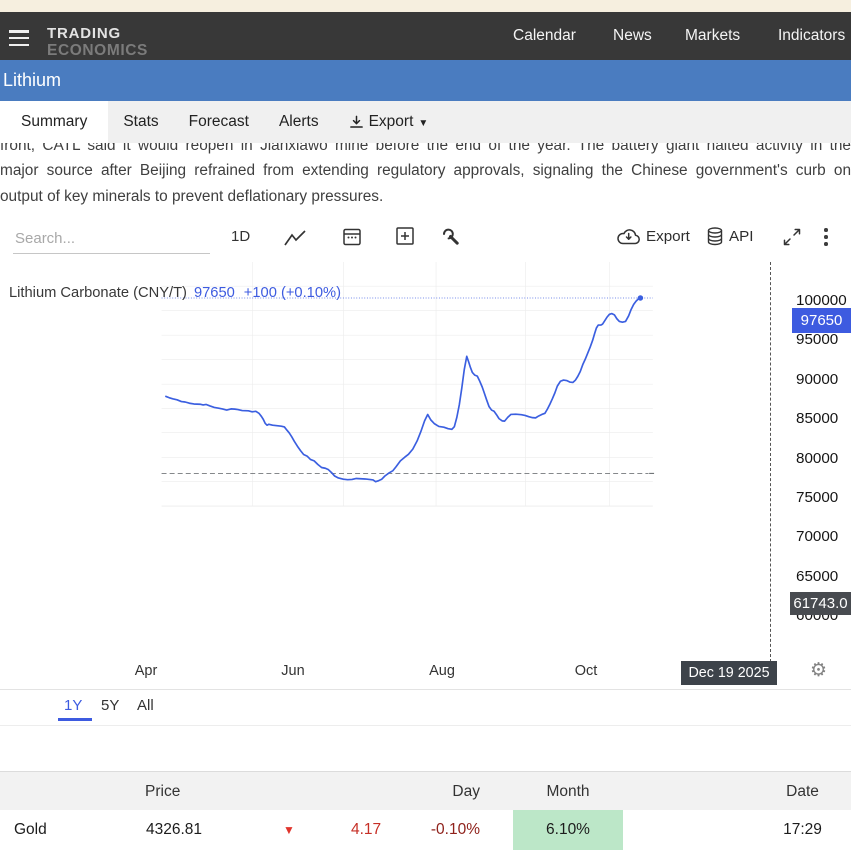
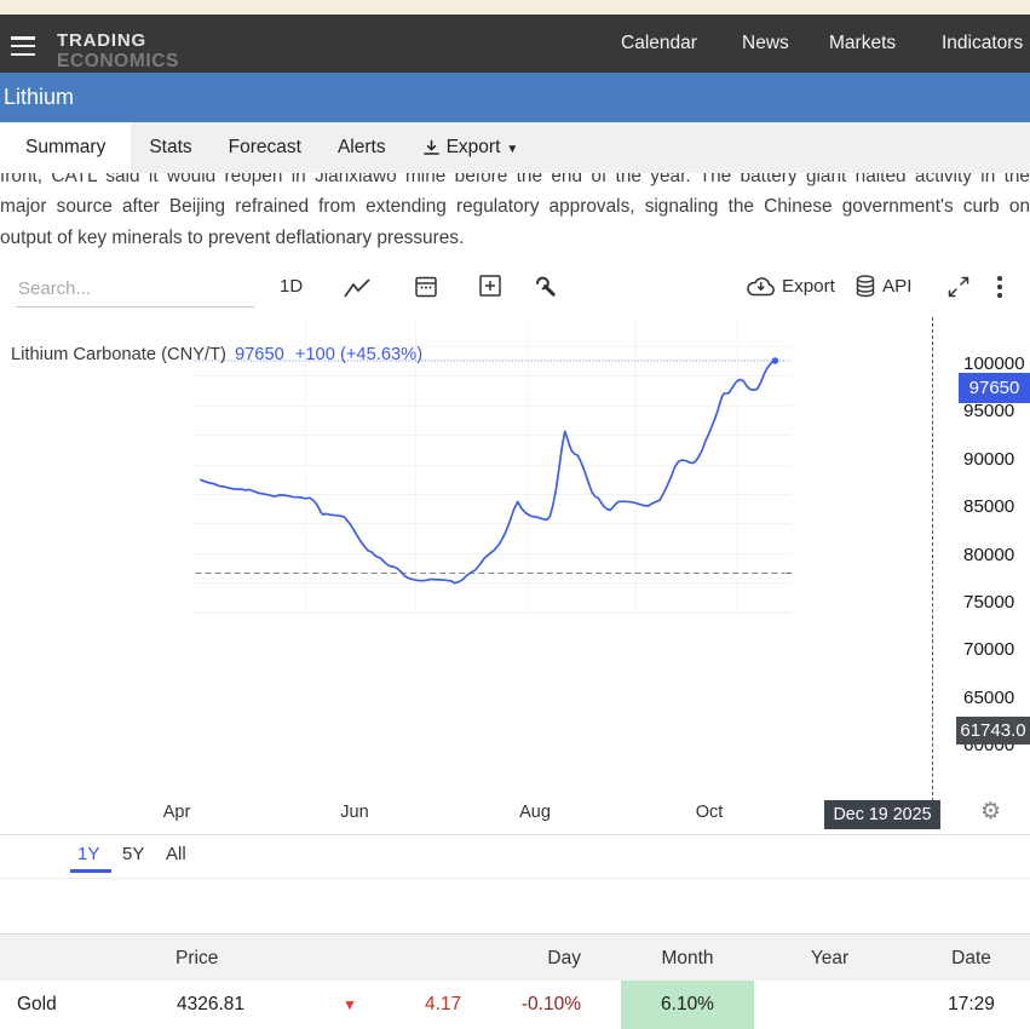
  TRADING
  ECONOMICS
  Calendar
  News
  Markets
  Indicators
  Lithium
  Summary
  Stats
  Forecast
  Alerts
  Export
  ▼
  front, CATL said it would reopen in Jianxiawo mine before the end of the year. The battery giant halted activity in the
  major source after Beijing refrained from extending regulatory approvals, signaling the Chinese government's curb on
  output of key minerals to prevent deflationary pressures.
  Search...
  1D
  Export
  API
- Lithium Carbonate (CNY/T) 97650 +100 (+0.10%)
+ Lithium Carbonate (CNY/T) 97650 +100 (+45.63%)
  100000
  95000
  90000
  85000
  80000
  75000
  70000
  65000
  60000
  Apr
  Jun
  Aug
  Oct
  97650
  61743.0
  Dec 19 2025
  ⚙
  1Y
  5Y
  All
  Price
  Day
  Month
+ Year
  Date
  Gold
  4326.81
  ▼
  4.17
  -0.10%
  6.10%
  17:29
